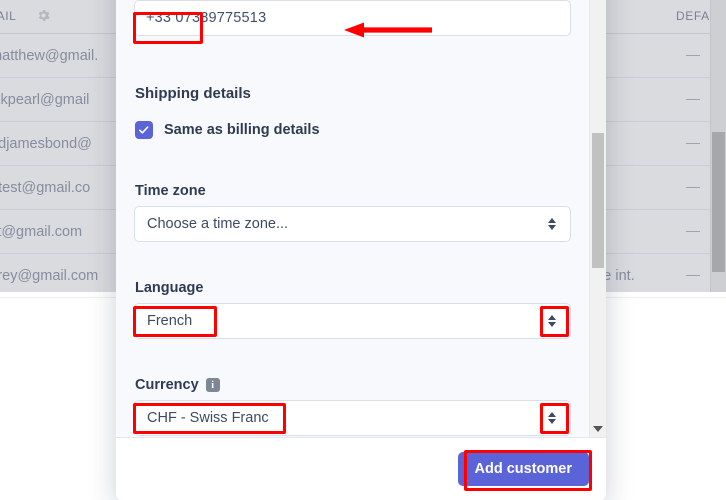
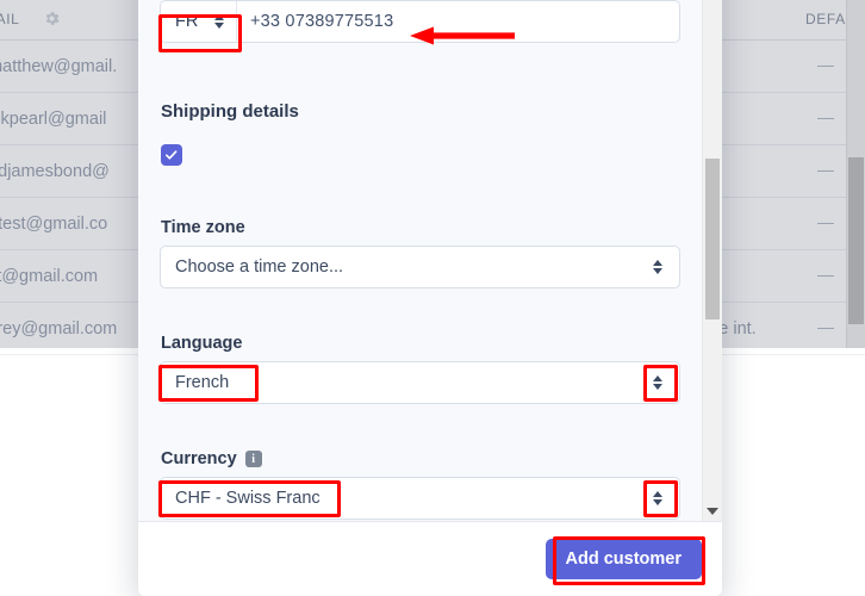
  AIL
  atthew@gmail.
  kpearl@gmail
  djamesbond@
  test@gmail.co
  @gmail.com
  ey@gmail.com
  e int.
+ FR
  +33 07389775513
  Shipping details
- Same as billing details
  Time zone
  Choose a time zone...
  Language
  French
  Currency
  i
  CHF - Swiss Franc
  Add customer
